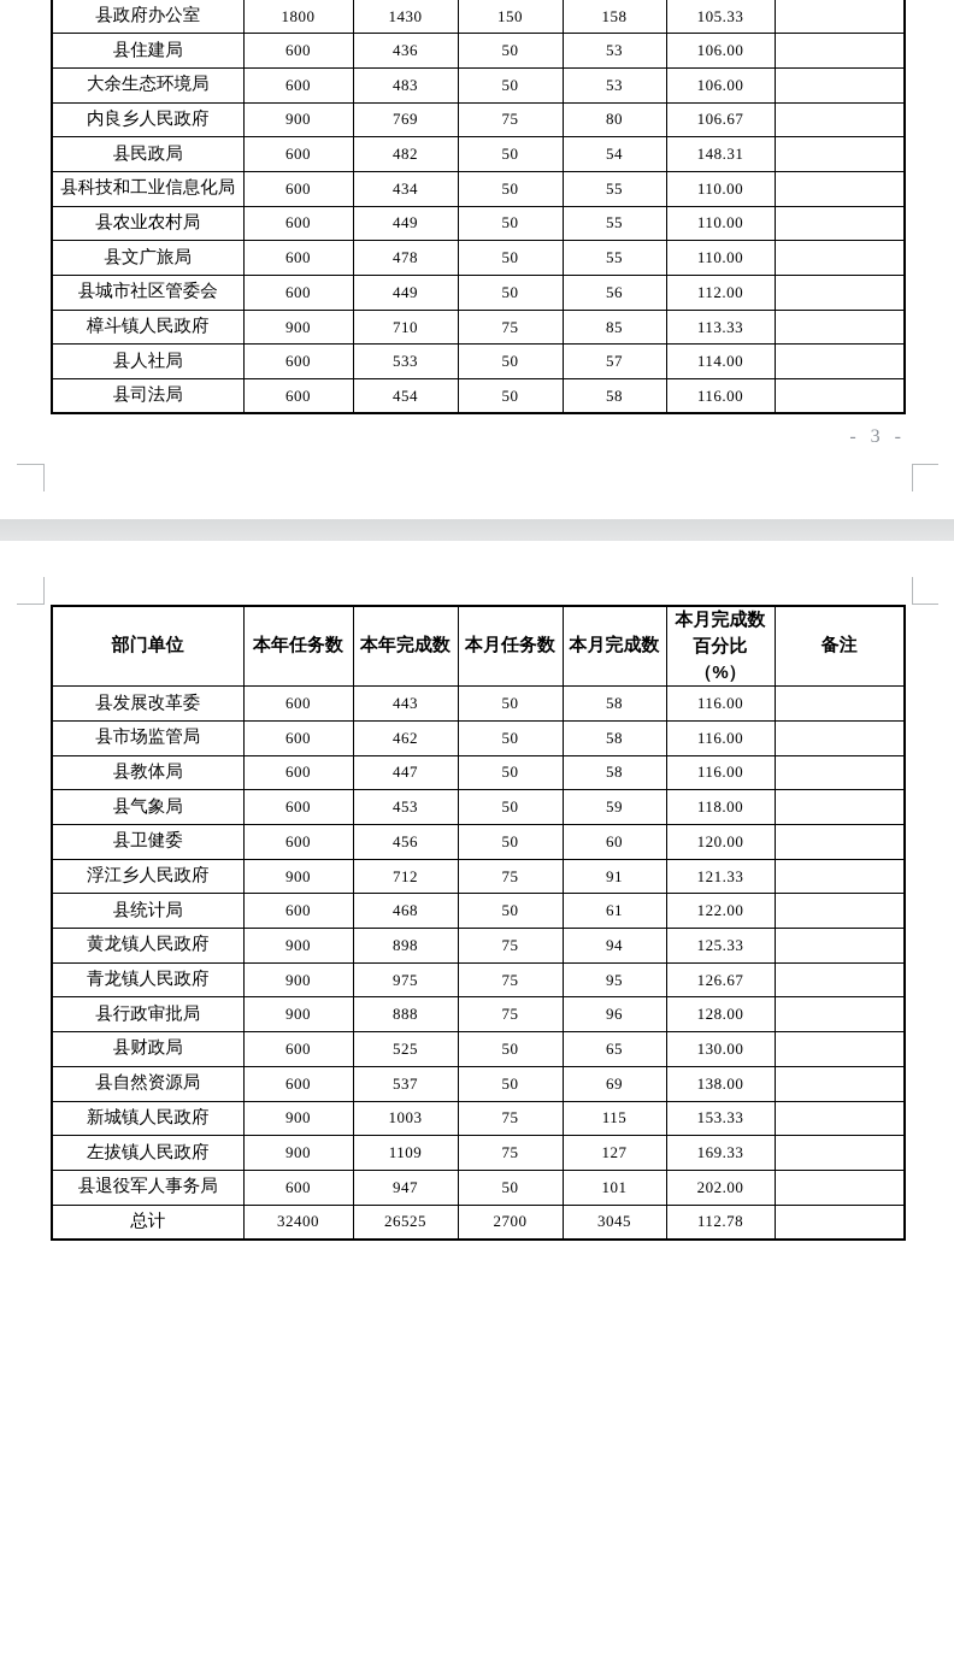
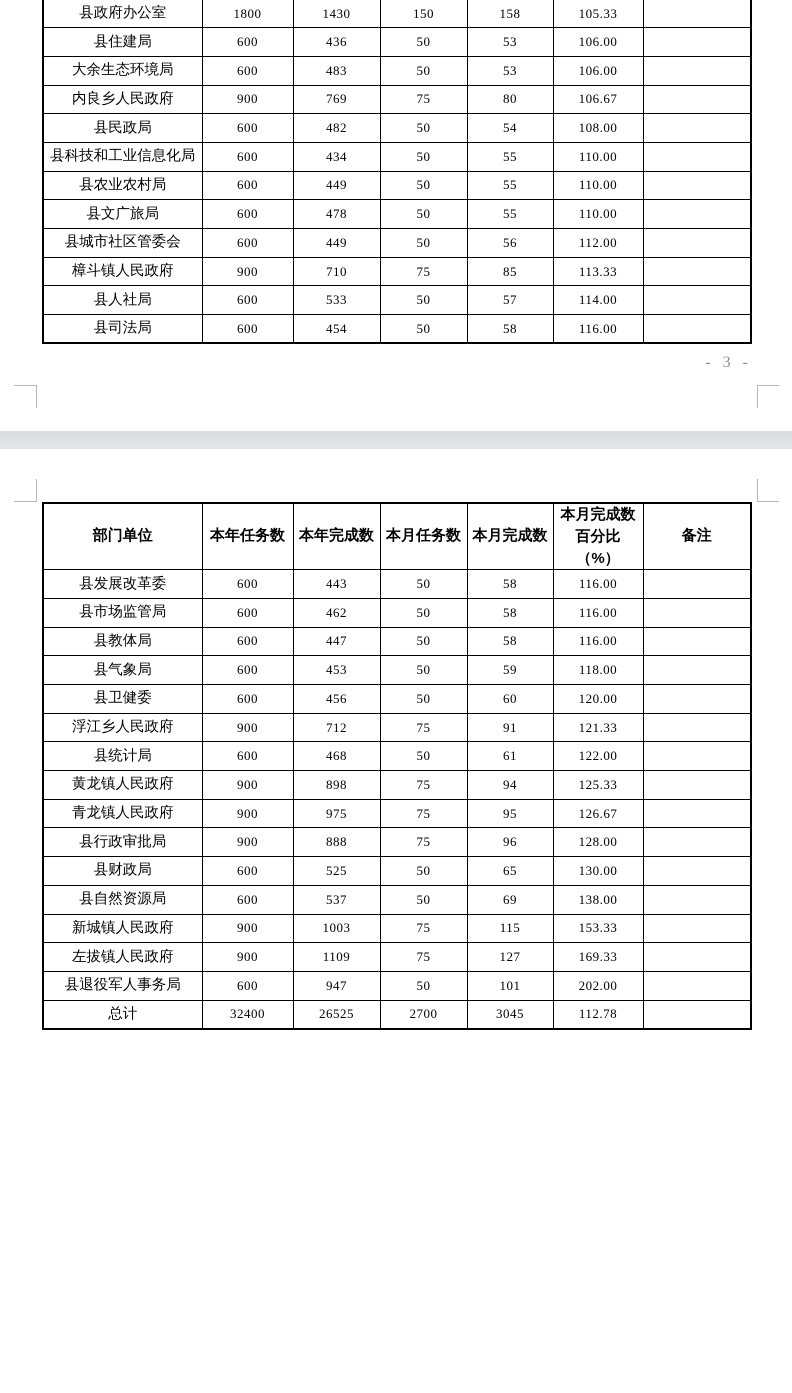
  县政府办公室	1800	1430	150	158	105.33
  县住建局	600	436	50	53	106.00
  大余生态环境局	600	483	50	53	106.00
  内良乡人民政府	900	769	75	80	106.67
- 县民政局	600	482	50	54	148.31
+ 县民政局	600	482	50	54	108.00
  县科技和工业信息化局	600	434	50	55	110.00
  县农业农村局	600	449	50	55	110.00
  县文广旅局	600	478	50	55	110.00
  县城市社区管委会	600	449	50	56	112.00
  樟斗镇人民政府	900	710	75	85	113.33
  县人社局	600	533	50	57	114.00
  县司法局	600	454	50	58	116.00
  - 3 -
  部门单位	本年任务数	本年完成数	本月任务数	本月完成数	本月完成数 百分比（%）	备注
  县发展改革委	600	443	50	58	116.00
  县市场监管局	600	462	50	58	116.00
  县教体局	600	447	50	58	116.00
  县气象局	600	453	50	59	118.00
  县卫健委	600	456	50	60	120.00
  浮江乡人民政府	900	712	75	91	121.33
  县统计局	600	468	50	61	122.00
  黄龙镇人民政府	900	898	75	94	125.33
  青龙镇人民政府	900	975	75	95	126.67
  县行政审批局	900	888	75	96	128.00
  县财政局	600	525	50	65	130.00
  县自然资源局	600	537	50	69	138.00
  新城镇人民政府	900	1003	75	115	153.33
  左拔镇人民政府	900	1109	75	127	169.33
  县退役军人事务局	600	947	50	101	202.00
  总计	32400	26525	2700	3045	112.78
